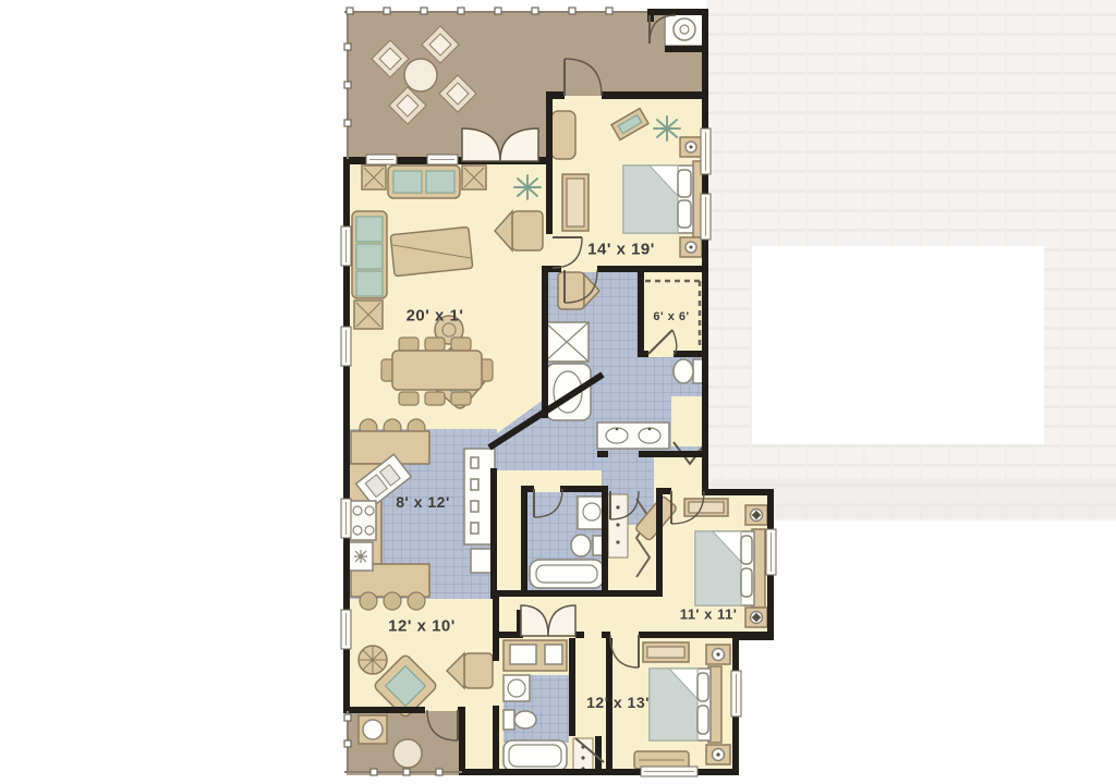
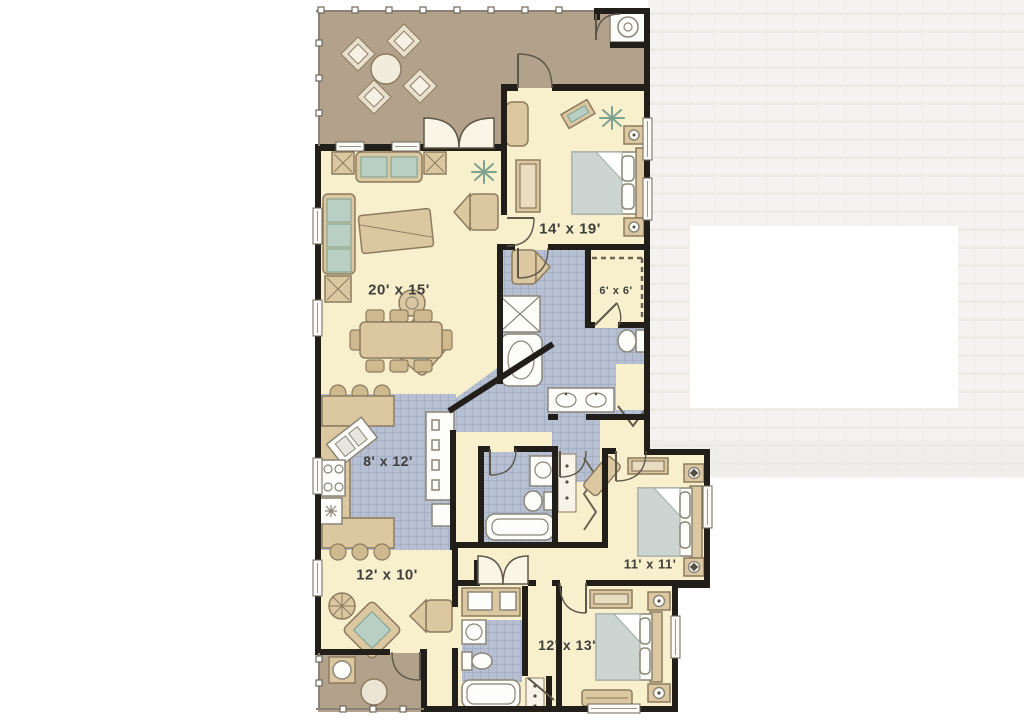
- 20' x 1'
+ 20' x 15'
  14' x 19'
  6' x 6'
  8' x 12'
  12' x 10'
  11' x 11'
  12' x 13'
